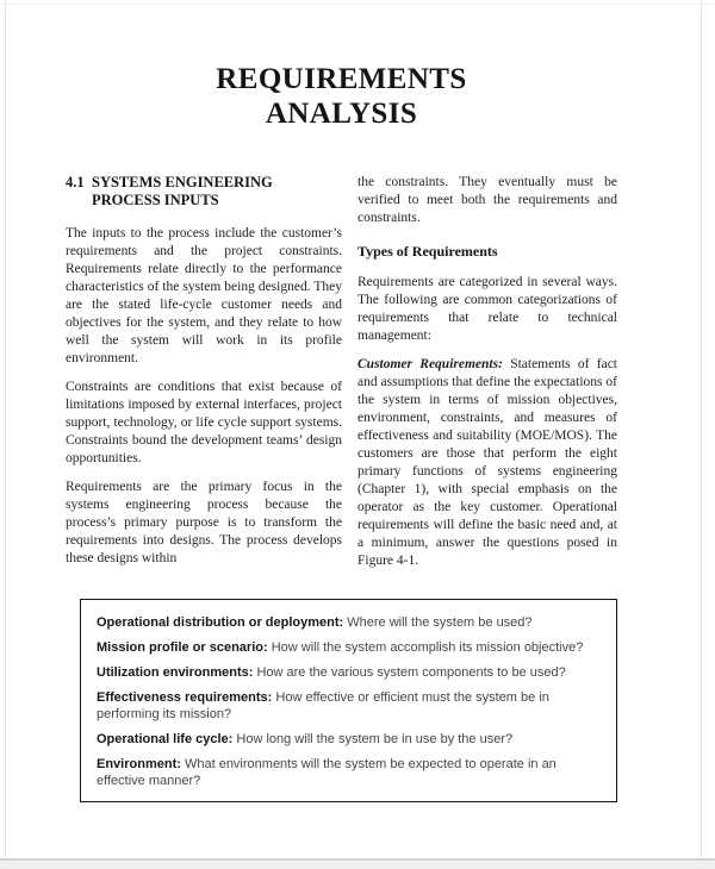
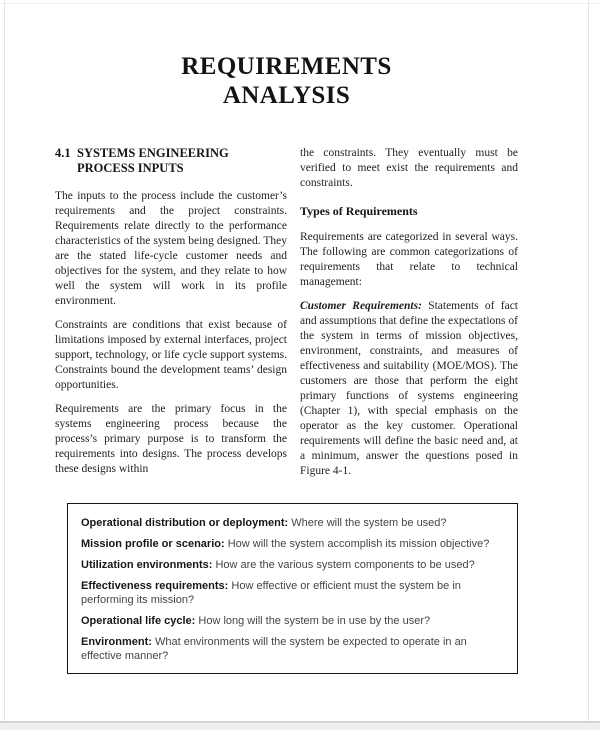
  REQUIREMENTS
  ANALYSIS
  4.1
  SYSTEMS ENGINEERING PROCESS INPUTS
  The inputs to the process include the customer’s requirements and the project constraints. Requirements relate directly to the performance characteristics of the system being designed. They are the stated life-cycle customer needs and objectives for the system, and they relate to how well the system will work in its profile environment.
  Constraints are conditions that exist because of limitations imposed by external interfaces, project support, technology, or life cycle support systems. Constraints bound the development teams’ design opportunities.
  Requirements are the primary focus in the systems engineering process because the process’s primary purpose is to transform the requirements into designs. The process develops these designs within
- the constraints. They eventually must be verified to meet both the requirements and constraints.
+ the constraints. They eventually must be verified to meet exist the requirements and constraints.
  Types of Requirements
  Requirements are categorized in several ways. The following are common categorizations of requirements that relate to technical management:
  Customer Requirements: Statements of fact and assumptions that define the expectations of the system in terms of mission objectives, environment, constraints, and measures of effectiveness and suitability (MOE/MOS). The customers are those that perform the eight primary functions of systems engineering (Chapter 1), with special emphasis on the operator as the key customer. Operational requirements will define the basic need and, at a minimum, answer the questions posed in Figure 4-1.
  Operational distribution or deployment: Where will the system be used?
  Mission profile or scenario: How will the system accomplish its mission objective?
  Utilization environments: How are the various system components to be used?
  Effectiveness requirements: How effective or efficient must the system be in performing its mission?
  Operational life cycle: How long will the system be in use by the user?
  Environment: What environments will the system be expected to operate in an effective manner?
